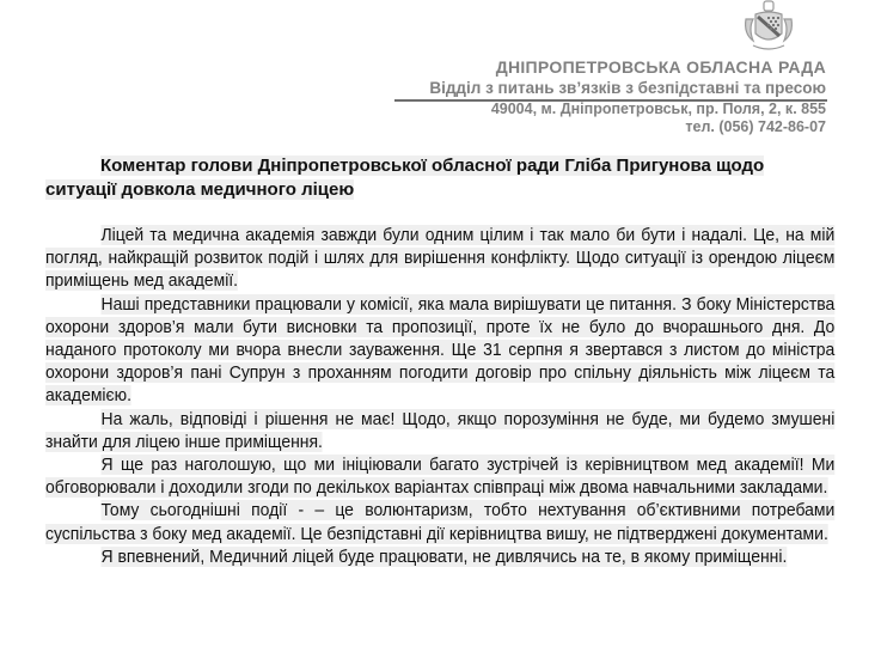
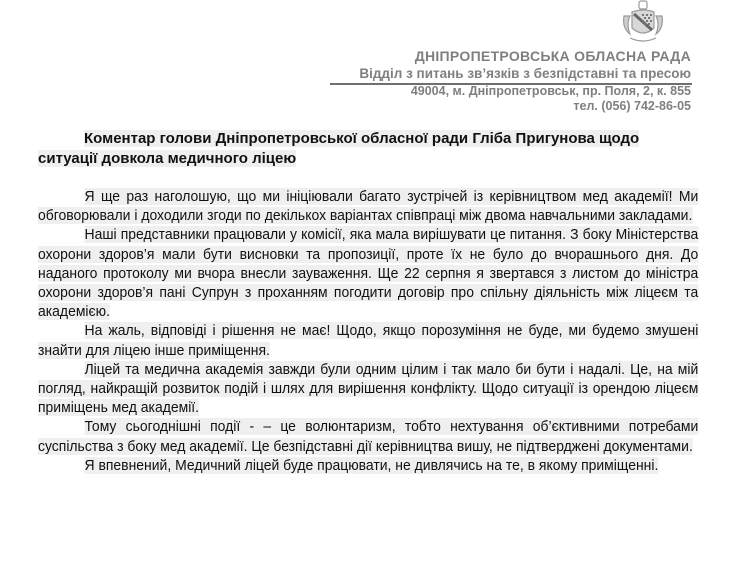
  ДНІПРОПЕТРОВСЬКА ОБЛАСНА РАДА
  Відділ з питань зв’язків з безпідставні та пресою
  49004, м. Дніпропетровськ, пр. Поля, 2, к. 855
- тел. (056) 742-86-07
+ тел. (056) 742-86-05
  Коментар голови Дніпропетровської обласної ради Гліба Пригунова щодо ситуації довкола медичного ліцею
- Ліцей та медична академія завжди були одним цілим і так мало би бути і надалі. Це, на мій погляд, найкращій розвиток подій і шлях для вирішення конфлікту. Щодо ситуації із орендою ліцеєм приміщень мед академії.
+ Я ще раз наголошую, що ми ініціювали багато зустрічей із керівництвом мед академії! Ми обговорювали і доходили згоди по декількох варіантах співпраці між двома навчальними закладами.
- Наші представники працювали у комісії, яка мала вирішувати це питання. З боку Міністерства охорони здоров’я мали бути висновки та пропозиції, проте їх не було до вчорашнього дня. До наданого протоколу ми вчора внесли зауваження. Ще 31 серпня я звертався з листом до міністра охорони здоров’я пані Супрун з проханням погодити договір про спільну діяльність між ліцеєм та академією.
+ Наші представники працювали у комісії, яка мала вирішувати це питання. З боку Міністерства охорони здоров’я мали бути висновки та пропозиції, проте їх не було до вчорашнього дня. До наданого протоколу ми вчора внесли зауваження. Ще 22 серпня я звертався з листом до міністра охорони здоров’я пані Супрун з проханням погодити договір про спільну діяльність між ліцеєм та академією.
  На жаль, відповіді і рішення не має! Щодо, якщо порозуміння не буде, ми будемо змушені знайти для ліцею інше приміщення.
- Я ще раз наголошую, що ми ініціювали багато зустрічей із керівництвом мед академії! Ми обговорювали і доходили згоди по декількох варіантах співпраці між двома навчальними закладами.
+ Ліцей та медична академія завжди були одним цілим і так мало би бути і надалі. Це, на мій погляд, найкращій розвиток подій і шлях для вирішення конфлікту. Щодо ситуації із орендою ліцеєм приміщень мед академії.
  Тому сьогоднішні події - – це волюнтаризм, тобто нехтування об’єктивними потребами суспільства з боку мед академії. Це безпідставні дії керівництва вишу, не підтверджені документами.
  Я впевнений, Медичний ліцей буде працювати, не дивлячись на те, в якому приміщенні.
